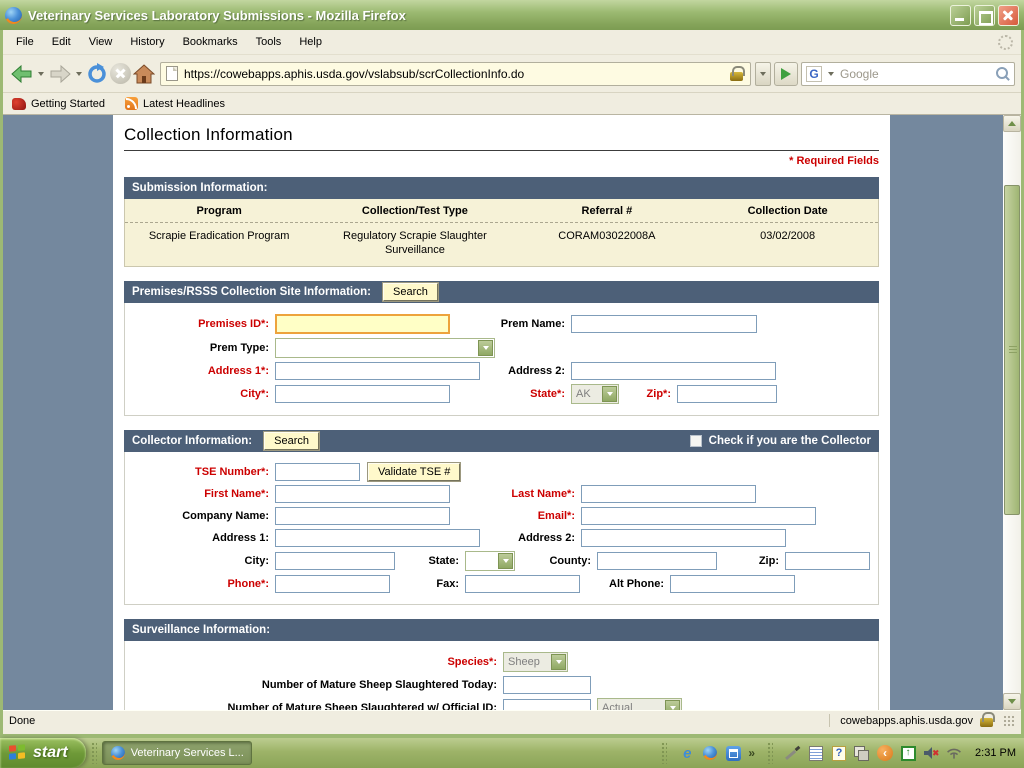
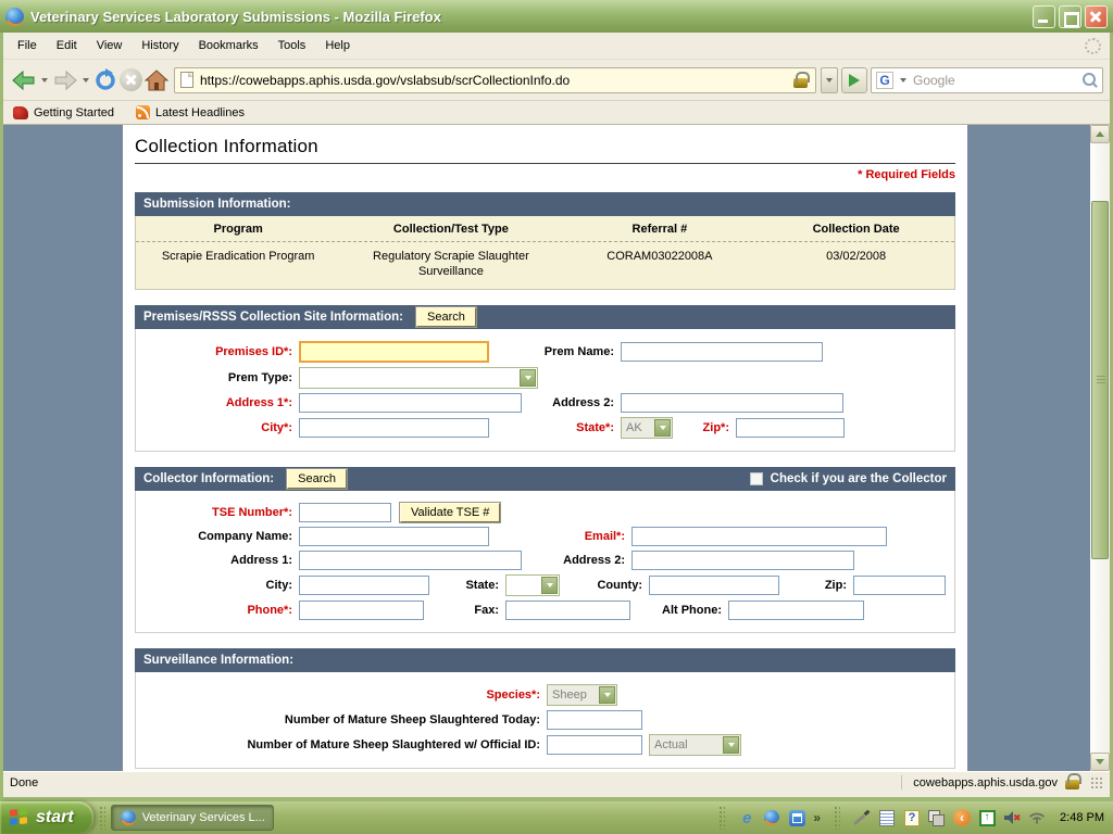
  Veterinary Services Laboratory Submissions - Mozilla Firefox
  File
  Edit
  View
  History
  Bookmarks
  Tools
  Help
  https://cowebapps.aphis.usda.gov/vslabsub/scrCollectionInfo.do
  G
  Google
  Getting Started
  Latest Headlines
  Collection Information
  * Required Fields
  Submission Information:
  Program
  Collection/Test Type
  Referral #
  Collection Date
  Scrapie Eradication Program
  Regulatory Scrapie Slaughter Surveillance
  CORAM03022008A
  03/02/2008
  Premises/RSSS Collection Site Information:
  Search
  Premises ID*:
  Prem Name:
  Prem Type:
  Address 1*:
  Address 2:
  City*:
  State*:
  AK
  Zip*:
  Collector Information:
  Search
  Check if you are the Collector
  TSE Number*:
  Validate TSE #
- First Name*:
- Last Name*:
  Company Name:
  Email*:
  Address 1:
  Address 2:
  City:
  State:
  County:
  Zip:
  Phone*:
  Fax:
  Alt Phone:
  Surveillance Information:
  Species*:
  Sheep
  Number of Mature Sheep Slaughtered Today:
  Number of Mature Sheep Slaughtered w/ Official ID:
  Actual
  Done
  cowebapps.aphis.usda.gov
  start
  Veterinary Services L...
  e
  »
  ?
  ‹
  ↑
- 2:31 PM
+ 2:48 PM
